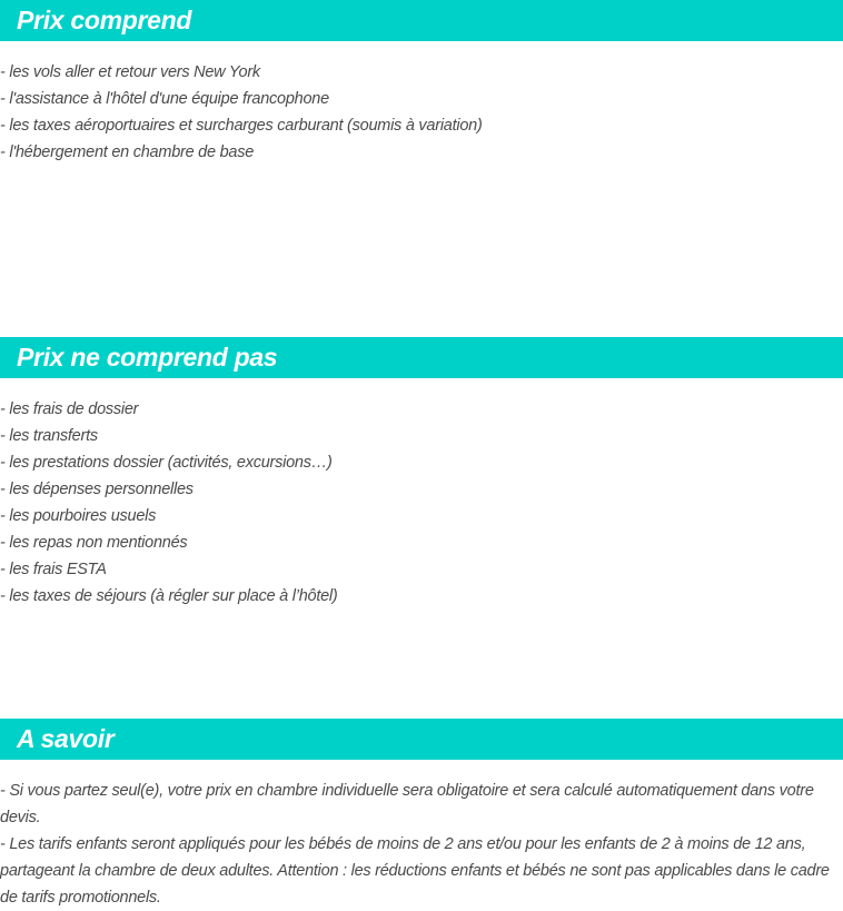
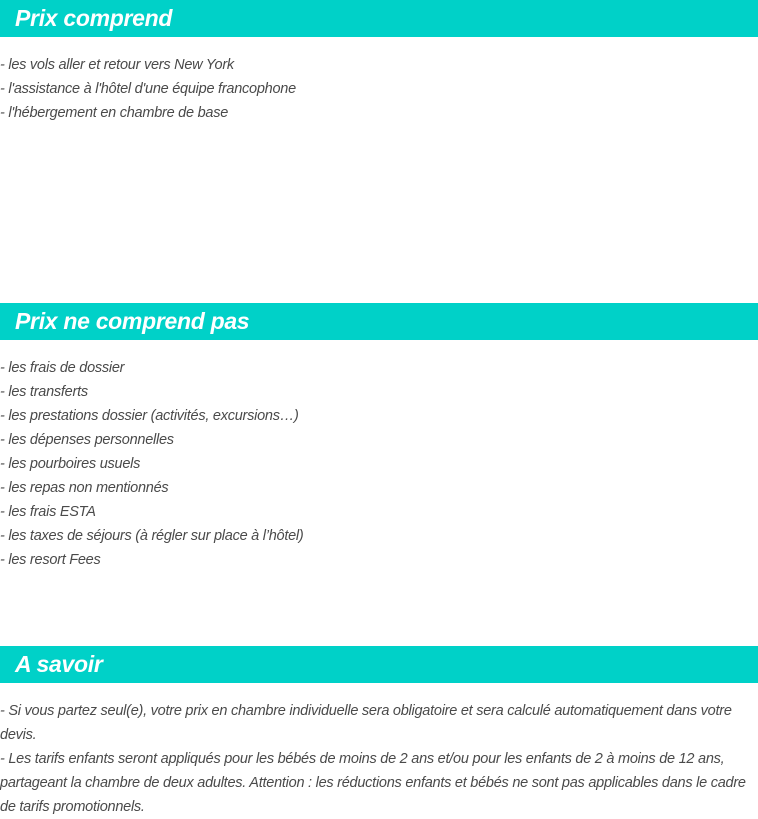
  Prix comprend
  - les vols aller et retour vers New York
  - l'assistance à l'hôtel d'une équipe francophone
- - les taxes aéroportuaires et surcharges carburant (soumis à variation)
  - l'hébergement en chambre de base
  Prix ne comprend pas
  - les frais de dossier
  - les transferts
  - les prestations dossier (activités, excursions…)
  - les dépenses personnelles
  - les pourboires usuels
  - les repas non mentionnés
  - les frais ESTA
  - les taxes de séjours (à régler sur place à l’hôtel)
+ - les resort Fees
  A savoir
  - Si vous partez seul(e), votre prix en chambre individuelle sera obligatoire et sera calculé automatiquement dans votre devis.
  - Les tarifs enfants seront appliqués pour les bébés de moins de 2 ans et/ou pour les enfants de 2 à moins de 12 ans, partageant la chambre de deux adultes. Attention : les réductions enfants et bébés ne sont pas applicables dans le cadre de tarifs promotionnels.
